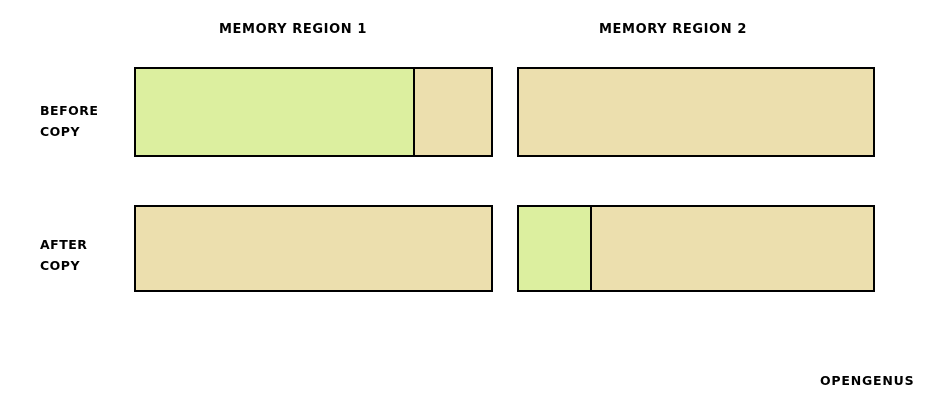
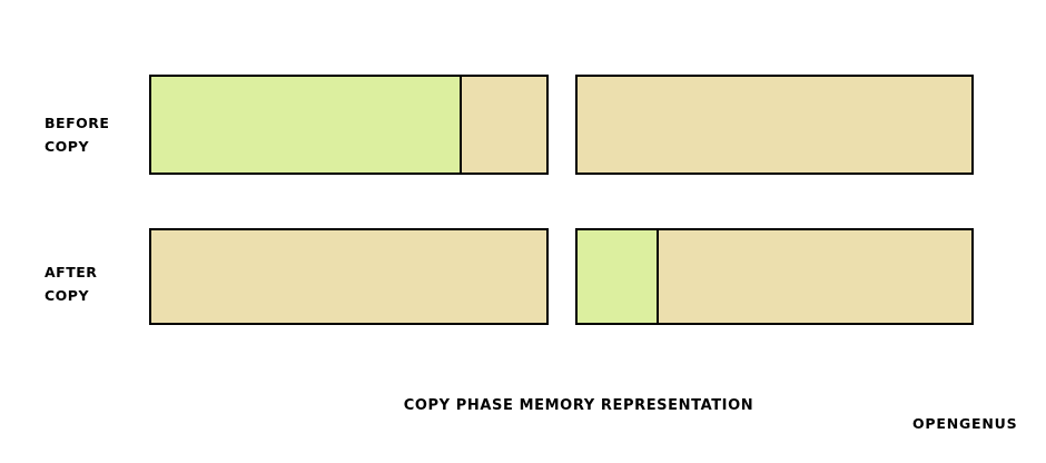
- MEMORY REGION 1
- MEMORY REGION 2
  BEFORE
  COPY
  AFTER
  COPY
+ COPY PHASE MEMORY REPRESENTATION
  OPENGENUS
